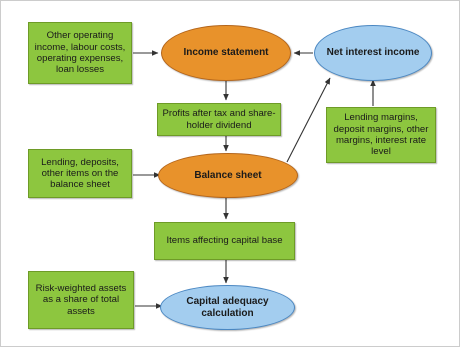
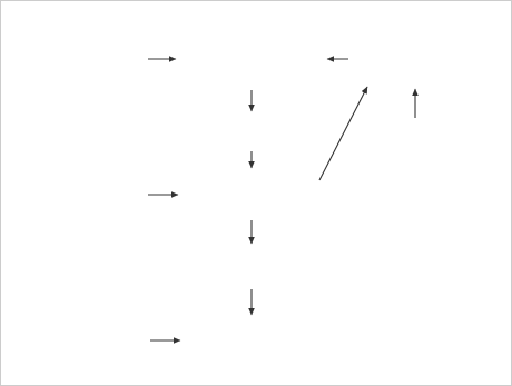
- Other operating income, labour costs, operating expenses, loan losses
- Income statement
- Net interest income
- Profits after tax and share-holder dividend
- Lending margins, deposit margins, other margins, interest rate level
- Lending, deposits, other items on the balance sheet
- Balance sheet
- Items affecting capital base
- Risk-weighted assets as a share of total assets
- Capital adequacy calculation
